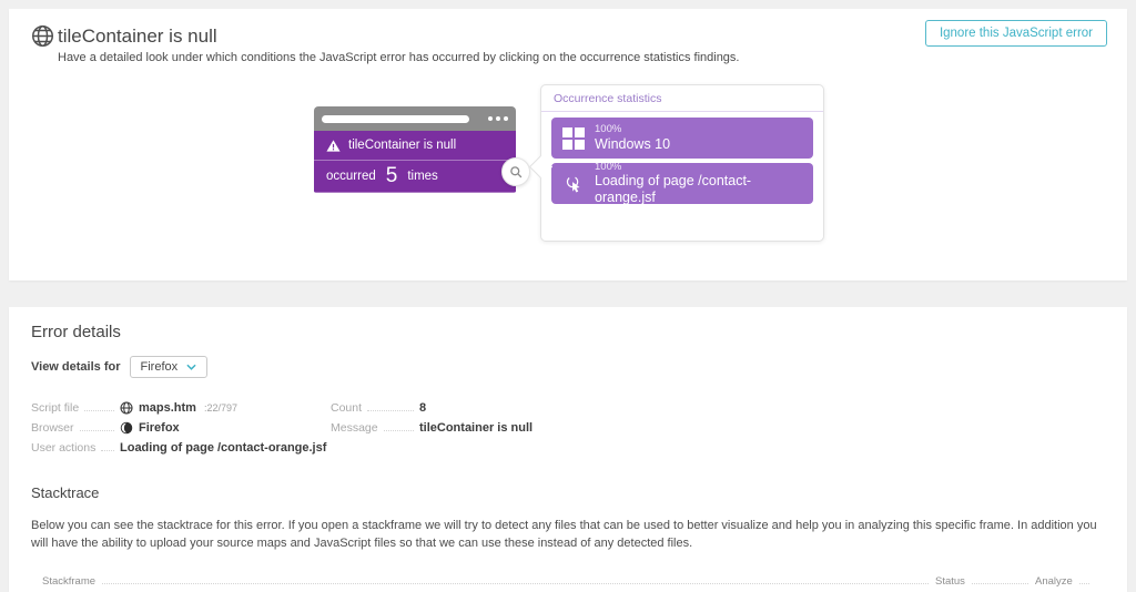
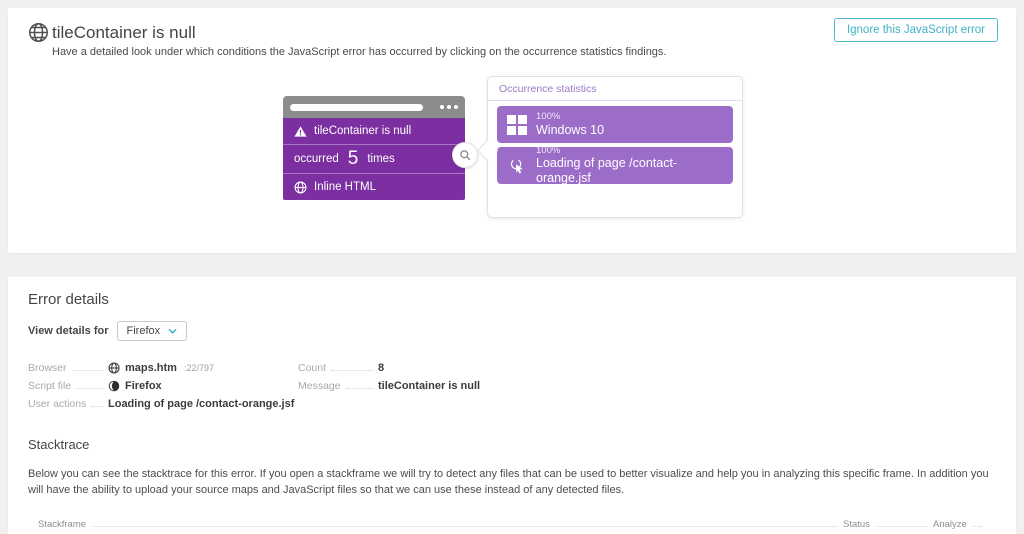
  tileContainer is null
  Have a detailed look under which conditions the JavaScript error has occurred by clicking on the occurrence statistics findings.
  Ignore this JavaScript error
  tileContainer is null
  occurred
  5
  times
+ Inline HTML
  Occurrence statistics
  100%
  Windows 10
  100%
  Loading of page /contact-orange.jsf
  Error details
  View details for
  Firefox
- Script file
+ Browser
  maps.htm
  :22/797
- Browser
+ Script file
  Firefox
  User actions
  Loading of page /contact-orange.jsf
  Count
  8
  Message
  tileContainer is null
  Stacktrace
  Below you can see the stacktrace for this error. If you open a stackframe we will try to detect any files that can be used to better visualize and help you in analyzing this specific frame. In addition you will have the ability to upload your source maps and JavaScript files so that we can use these instead of any detected files.
  Stackframe
  Status
  Analyze
